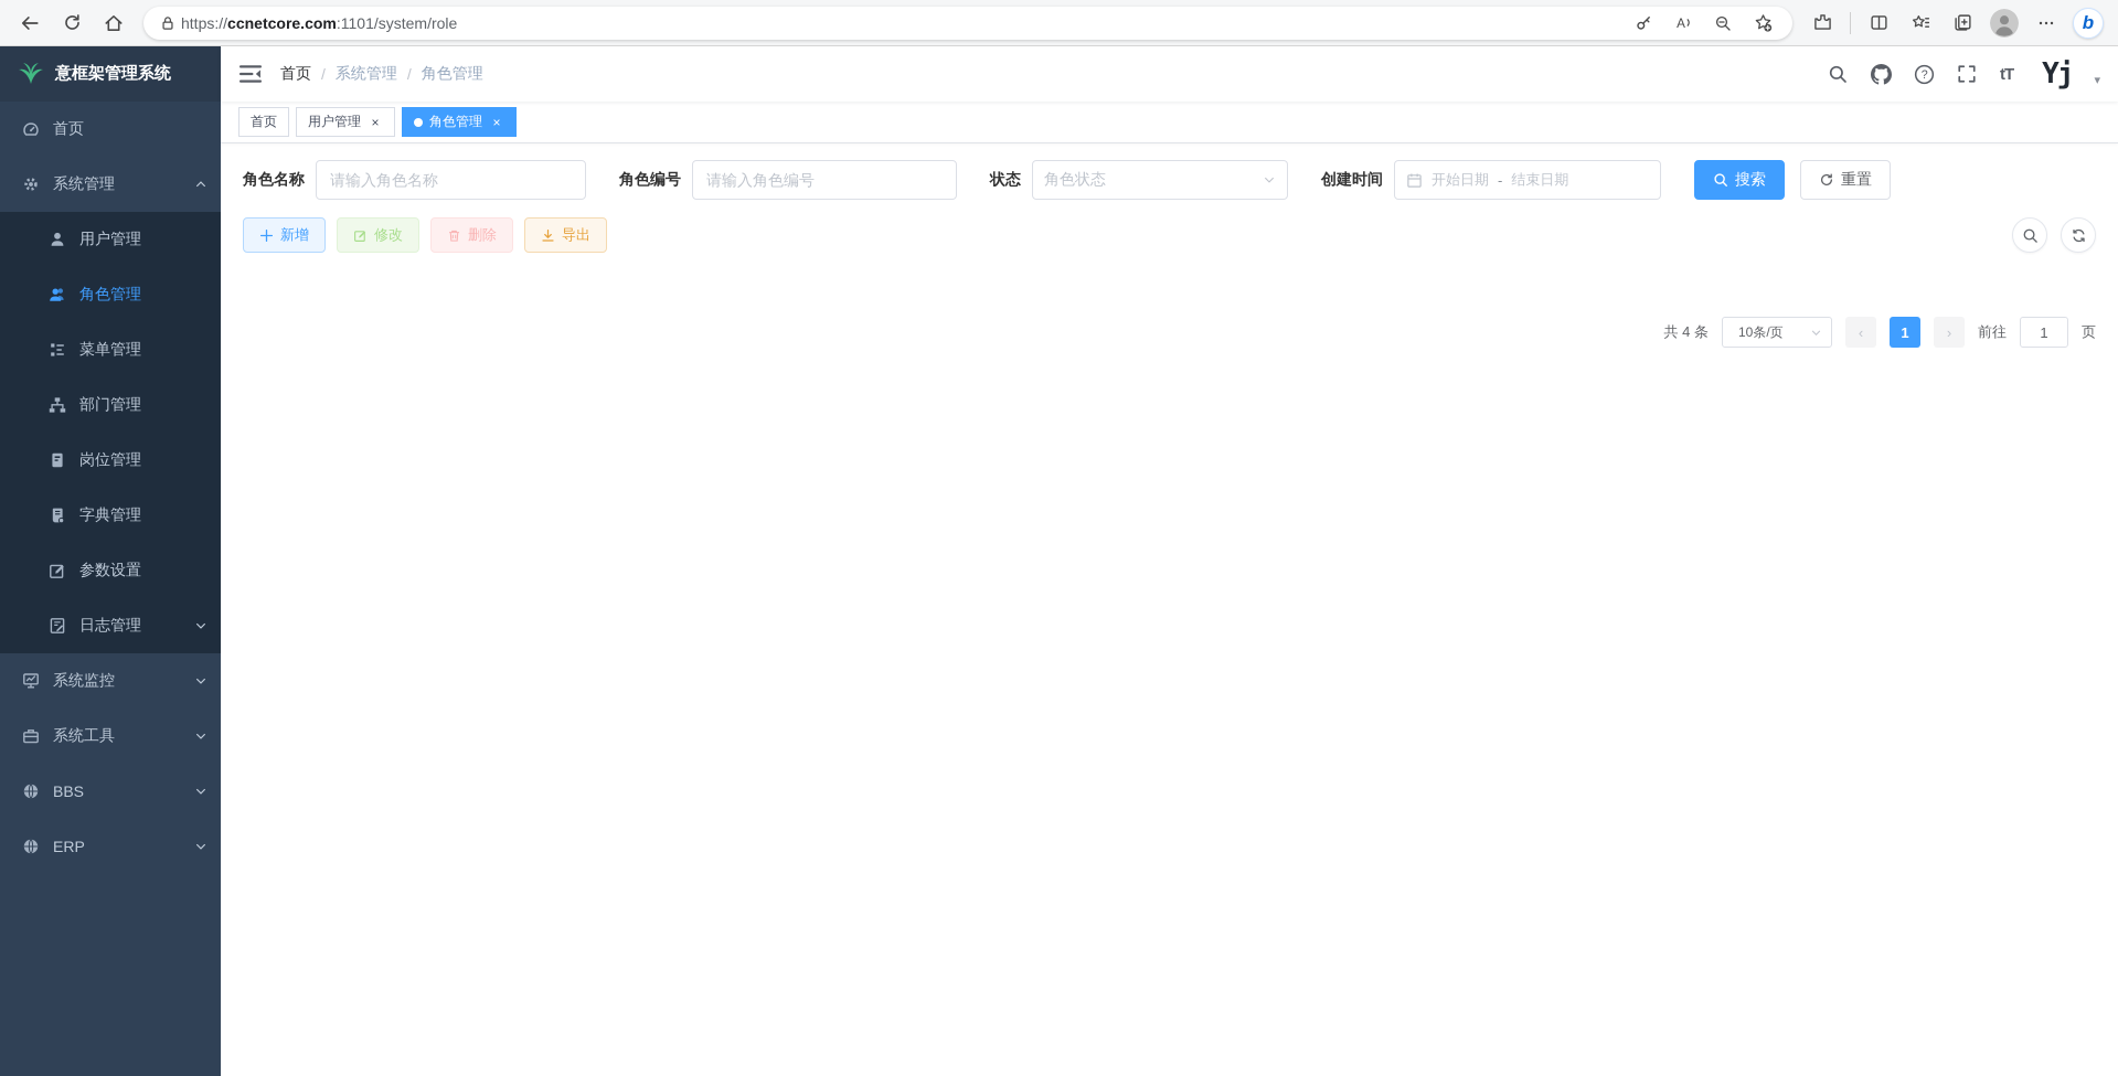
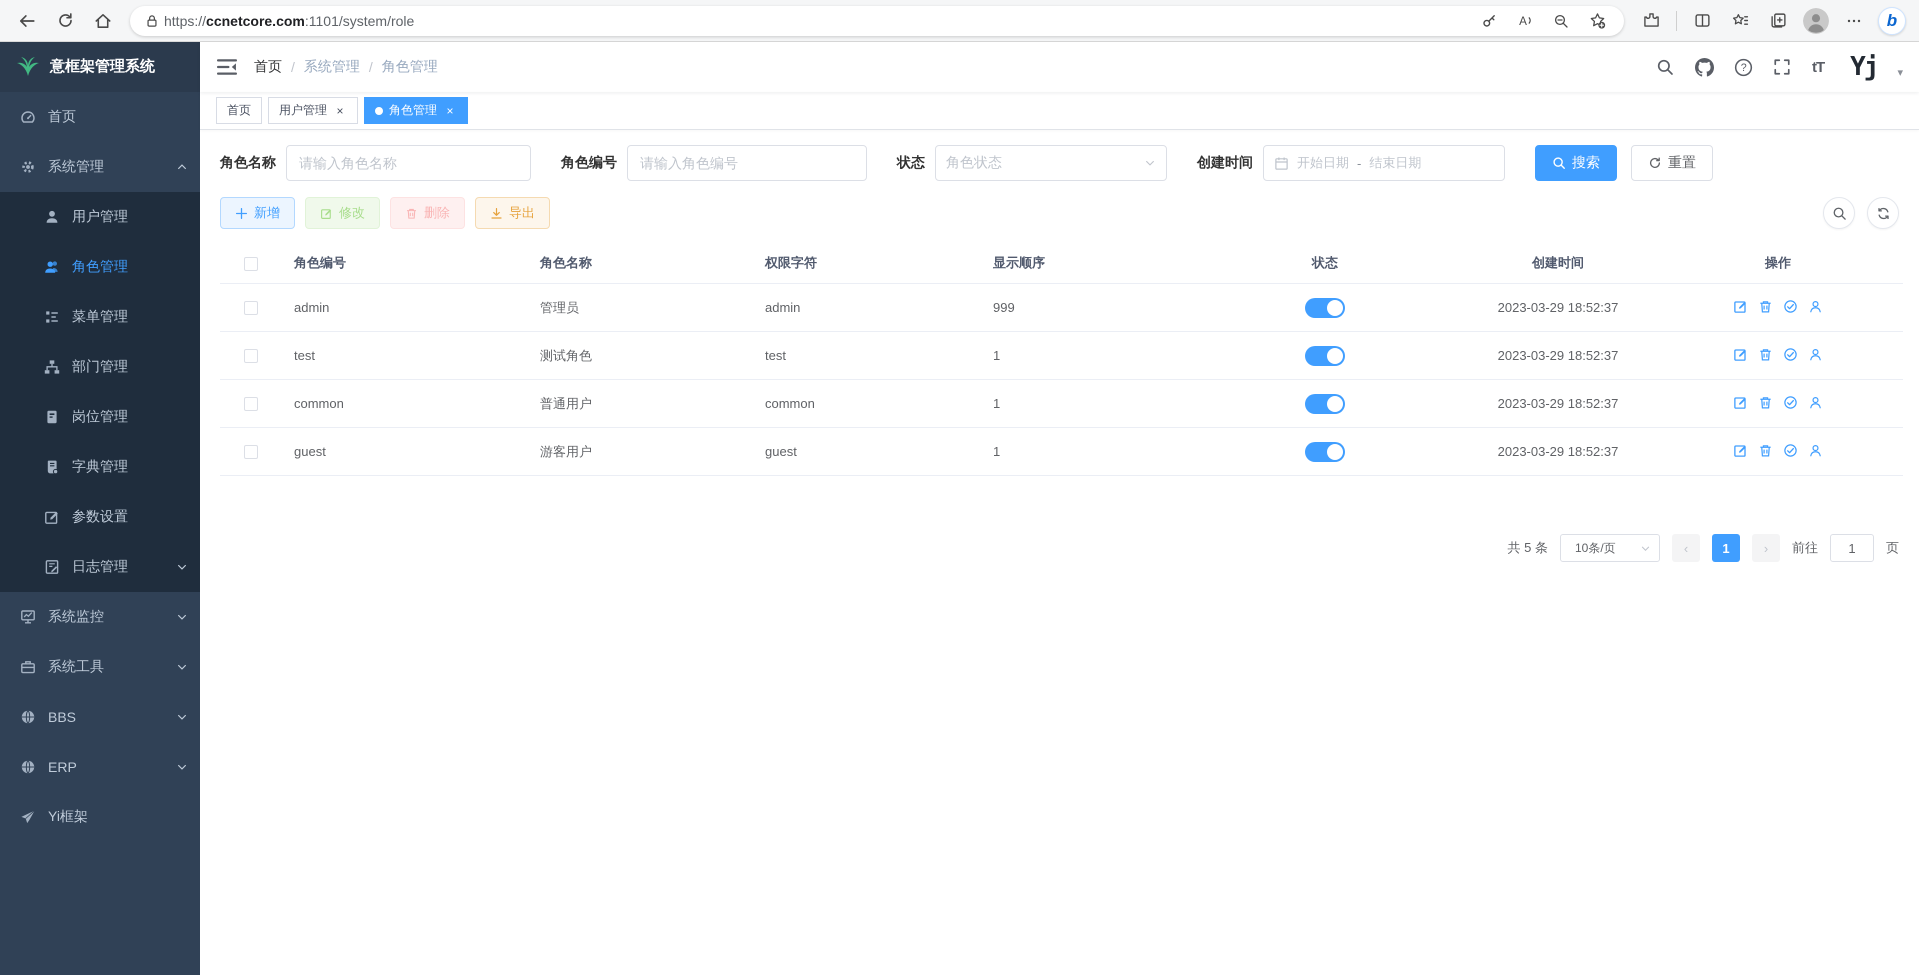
  https://ccnetcore.com:1101/system/role
  A
  b
  意框架管理系统
  首页
  系统管理
  用户管理
  角色管理
  菜单管理
  部门管理
  岗位管理
  字典管理
  参数设置
  日志管理
  系统监控
  系统工具
  BBS
  ERP
+ Yi框架
  首页
  /
  系统管理
  /
  角色管理
  ?
  tT
  Yj
  ▾
  首页
  用户管理
  ×
  角色管理
  ×
  角色名称
  请输入角色名称
  角色编号
  请输入角色编号
  状态
  角色状态
  创建时间
  开始日期
  -
  结束日期
  搜索
  重置
  新增
  修改
  删除
  导出
+ 	角色编号	角色名称	权限字符	显示顺序	状态	创建时间	操作
+ 	admin	管理员	admin	999		2023-03-29 18:52:37
+ 	test	测试角色	test	1		2023-03-29 18:52:37
+ 	common	普通用户	common	1		2023-03-29 18:52:37
+ 	guest	游客用户	guest	1		2023-03-29 18:52:37
- 共 4 条
+ 共 5 条
  10条/页
  ‹
  1
  ›
  前往
  1
  页
